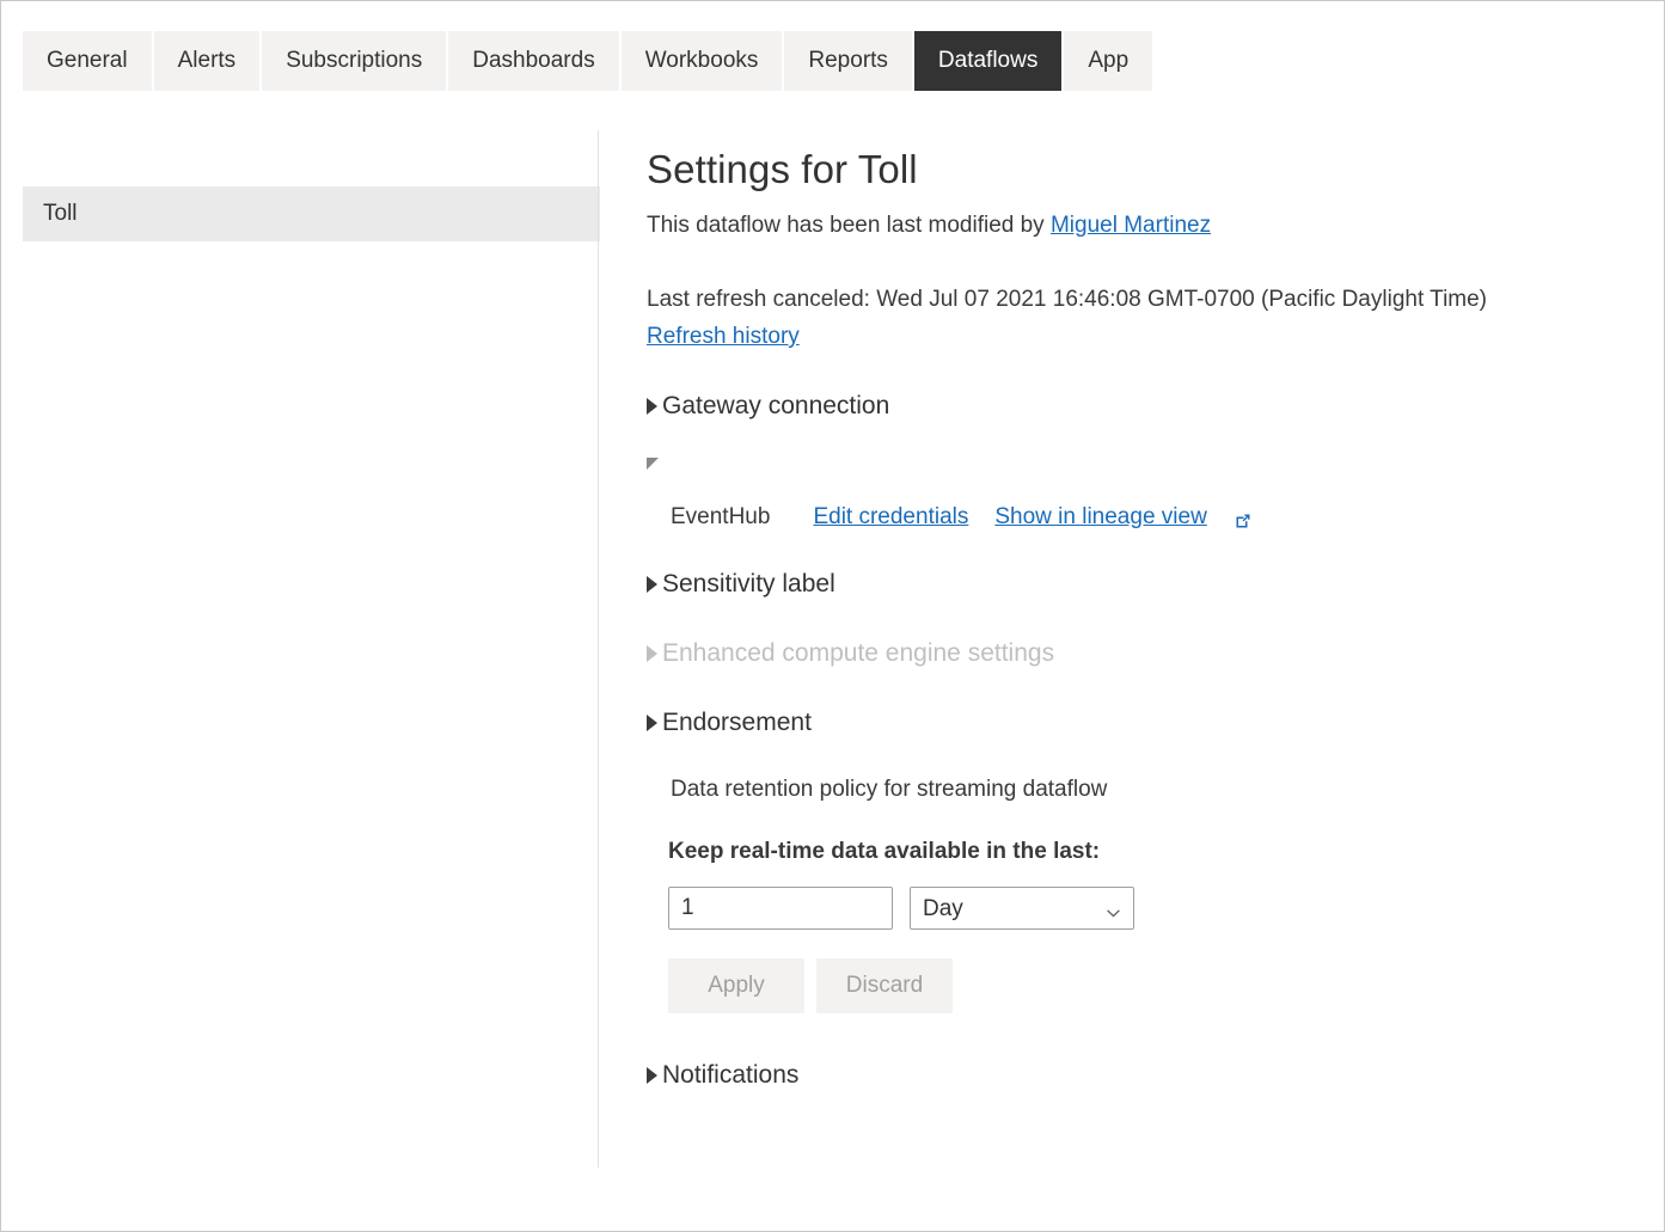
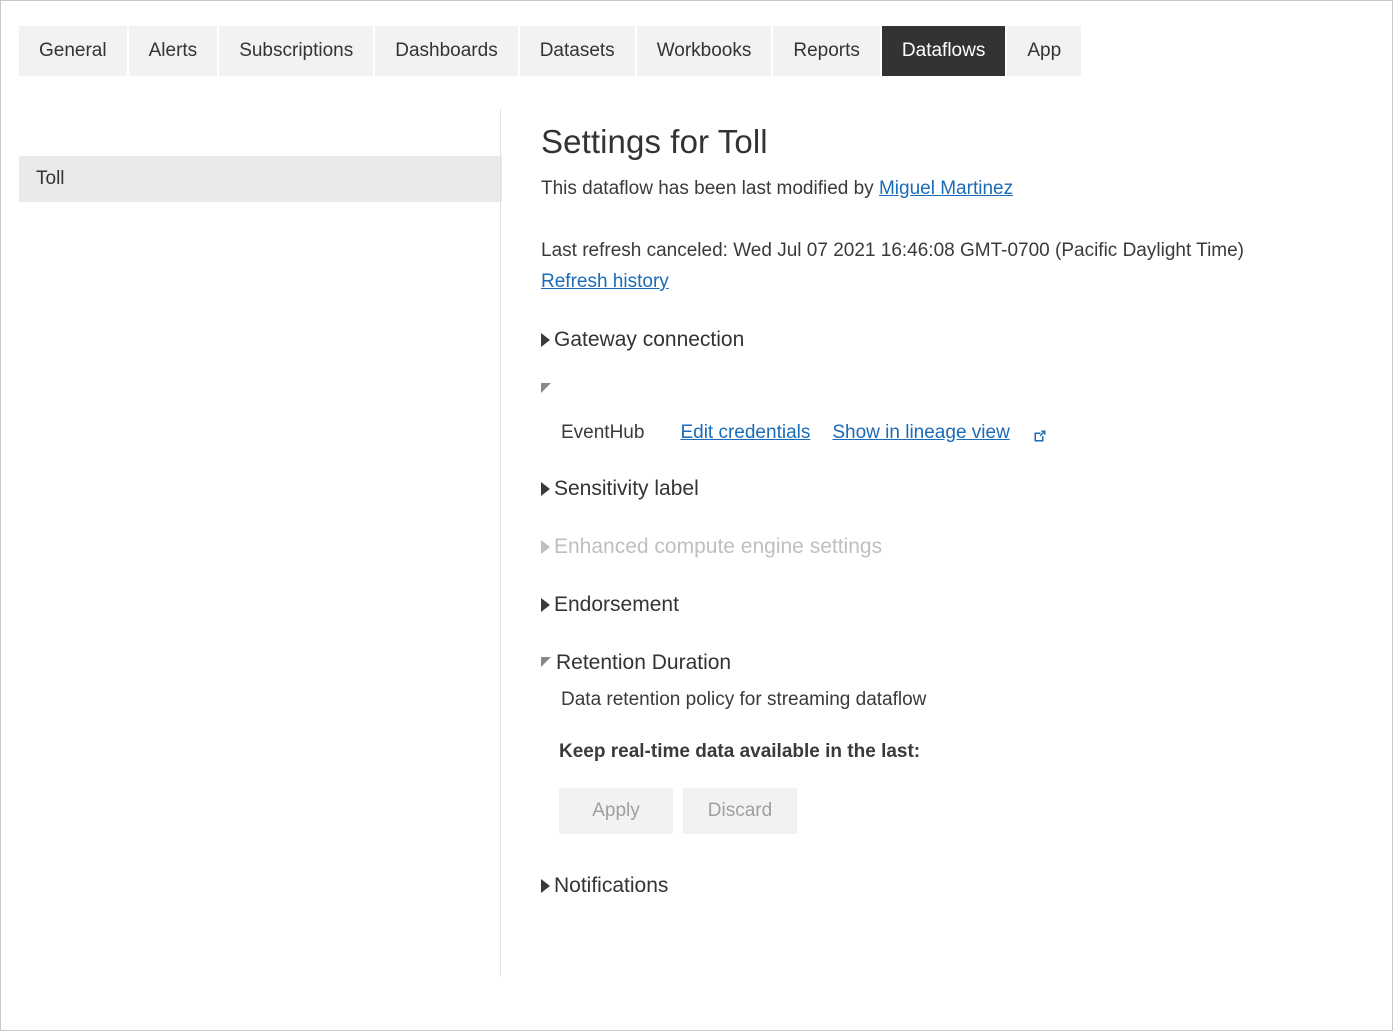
  General
  Alerts
  Subscriptions
  Dashboards
+ Datasets
  Workbooks
  Reports
  Dataflows
  App
  Toll
  Settings for Toll
  This dataflow has been last modified by Miguel Martinez
  Last refresh canceled: Wed Jul 07 2021 16:46:08 GMT-0700 (Pacific Daylight Time)
  Refresh history
  Gateway connection
  EventHub
  Edit credentials
  Show in lineage view
  Sensitivity label
  Enhanced compute engine settings
  Endorsement
+ Retention Duration
  Data retention policy for streaming dataflow
  Keep real-time data available in the last:
- 1
- Day
  Apply
  Discard
  Notifications
